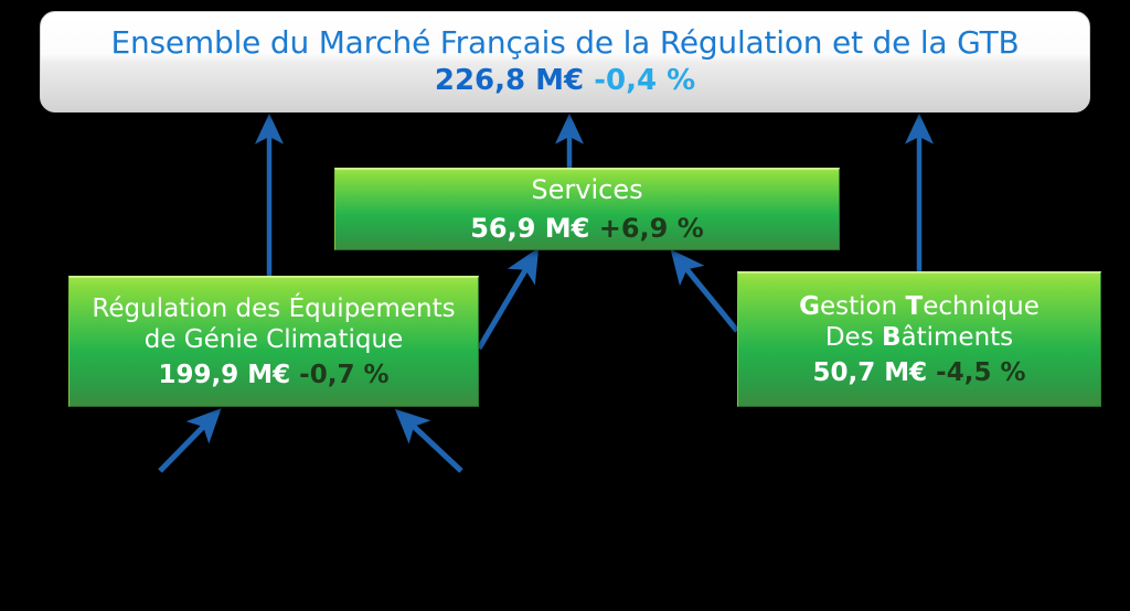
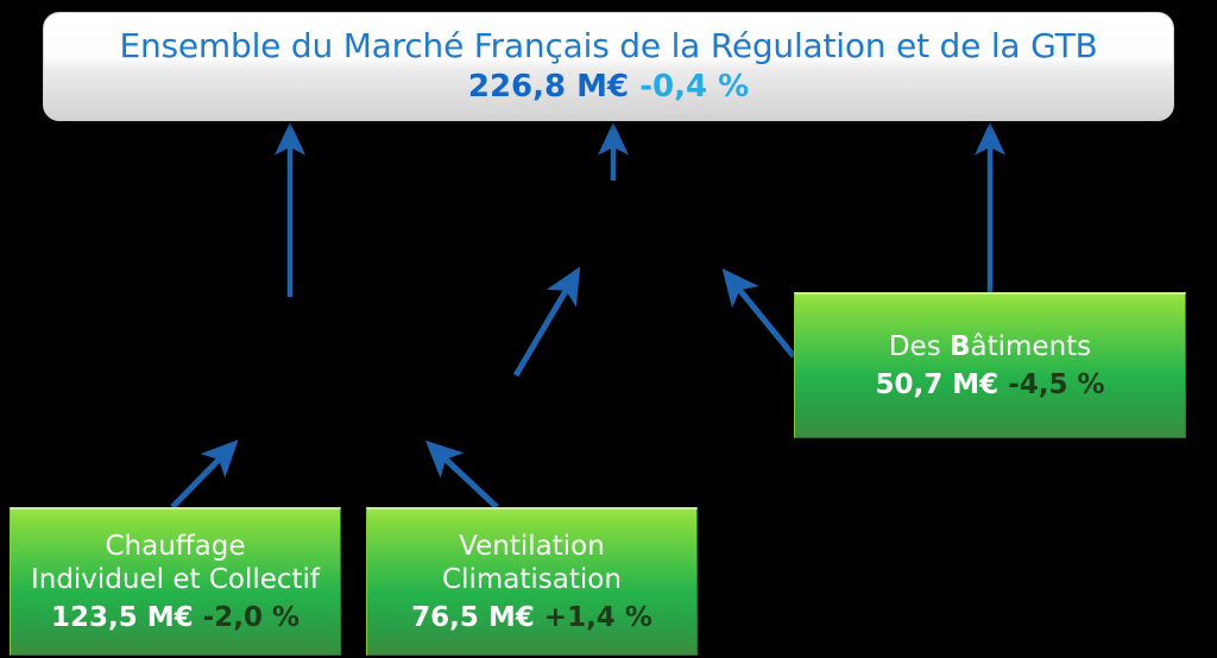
  Ensemble du Marché Français de la Régulation et de la GTB
  226,8 M€ -0,4 %
- Services
- 56,9 M€ +6,9 %
- Régulation des Équipements
- de Génie Climatique
- 199,9 M€ -0,7 %
- Gestion Technique
  Des Bâtiments
  50,7 M€ -4,5 %
+ Chauffage
+ Individuel et Collectif
+ 123,5 M€ -2,0 %
+ Ventilation
+ Climatisation
+ 76,5 M€ +1,4 %
